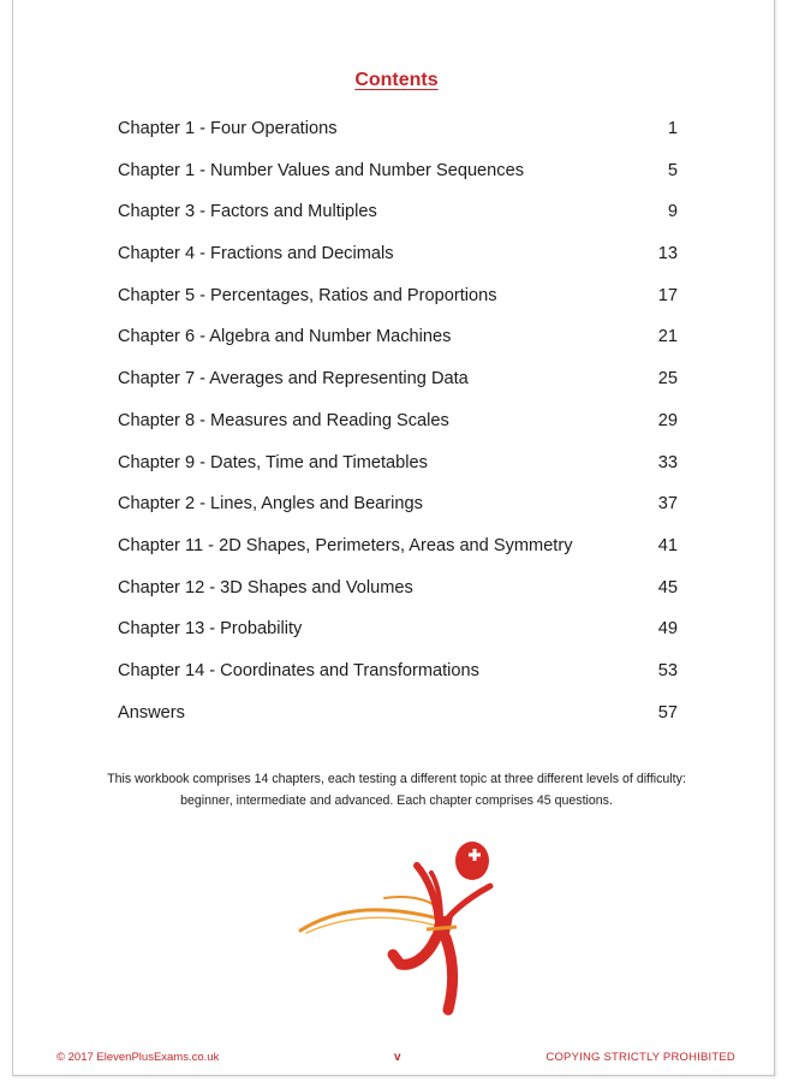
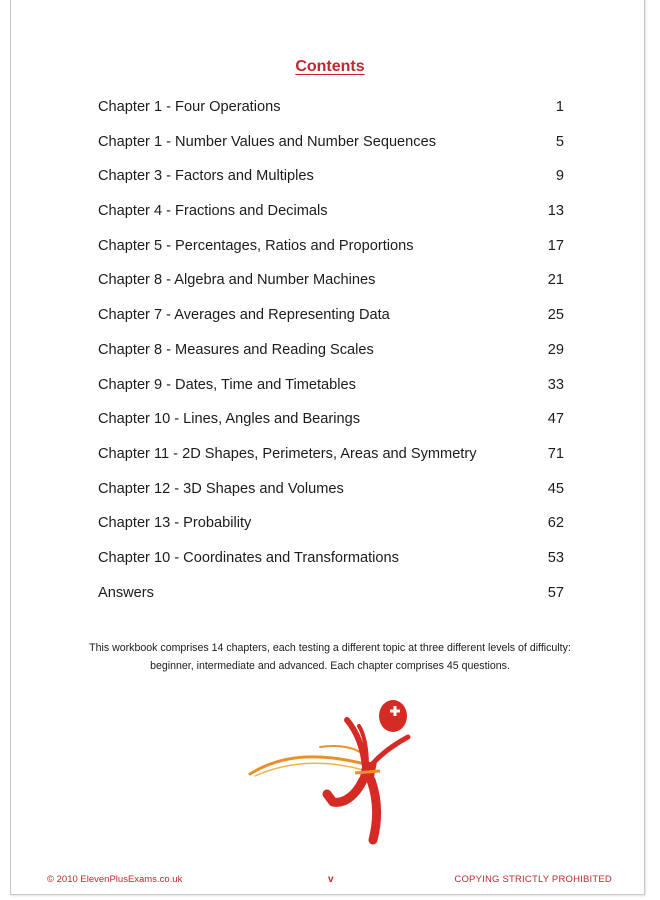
  Contents
  Chapter 1 - Four Operations
  1
  Chapter 1 - Number Values and Number Sequences
  5
  Chapter 3 - Factors and Multiples
  9
  Chapter 4 - Fractions and Decimals
  13
  Chapter 5 - Percentages, Ratios and Proportions
  17
- Chapter 6 - Algebra and Number Machines
+ Chapter 8 - Algebra and Number Machines
  21
  Chapter 7 - Averages and Representing Data
  25
  Chapter 8 - Measures and Reading Scales
  29
  Chapter 9 - Dates, Time and Timetables
  33
- Chapter 2 - Lines, Angles and Bearings
+ Chapter 10 - Lines, Angles and Bearings
- 37
+ 47
  Chapter 11 - 2D Shapes, Perimeters, Areas and Symmetry
- 41
+ 71
  Chapter 12 - 3D Shapes and Volumes
  45
  Chapter 13 - Probability
- 49
+ 62
- Chapter 14 - Coordinates and Transformations
+ Chapter 10 - Coordinates and Transformations
  53
  Answers
  57
  This workbook comprises 14 chapters, each testing a different topic at three different levels of difficulty: beginner, intermediate and advanced. Each chapter comprises 45 questions.
- © 2017 ElevenPlusExams.co.uk
+ © 2010 ElevenPlusExams.co.uk
  v
  COPYING STRICTLY PROHIBITED
